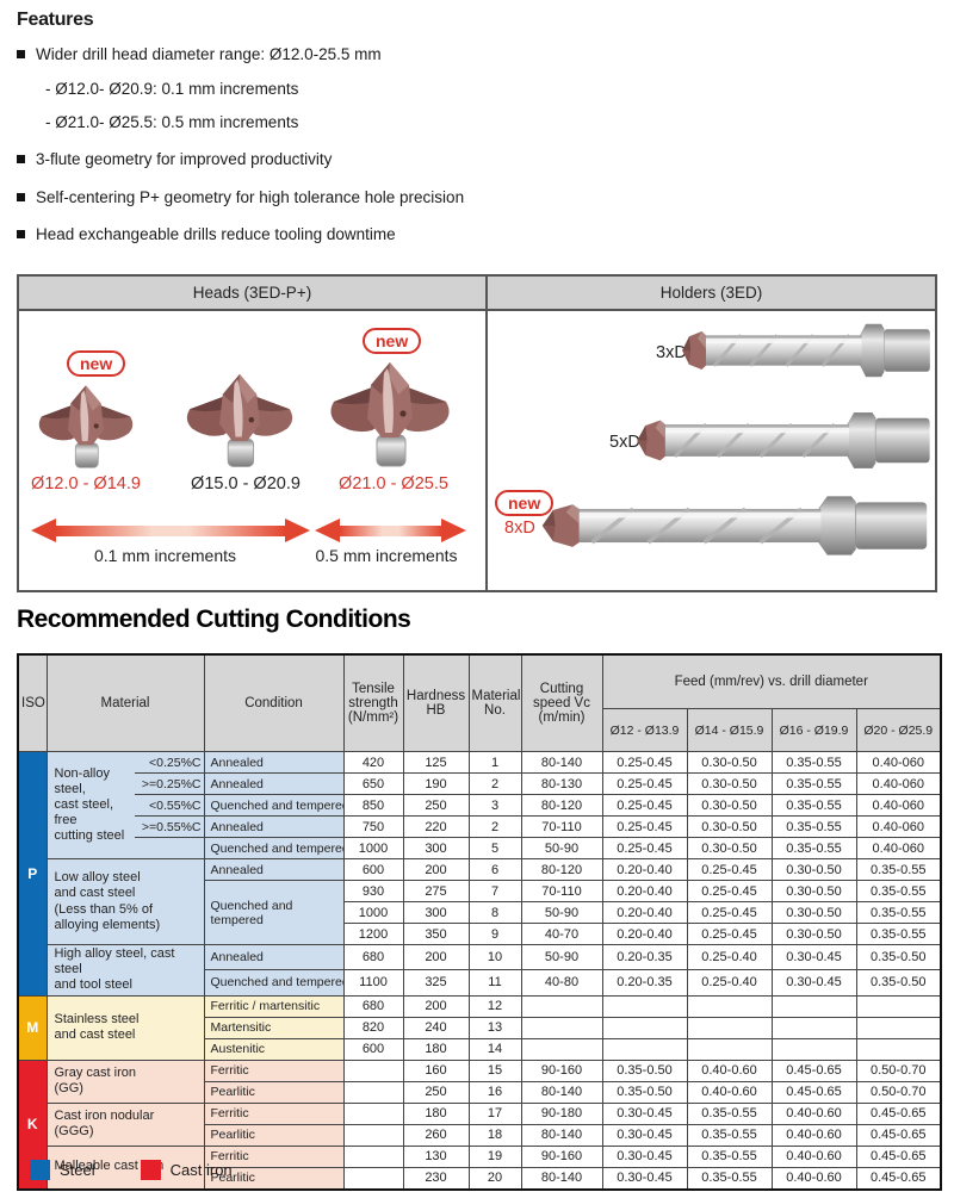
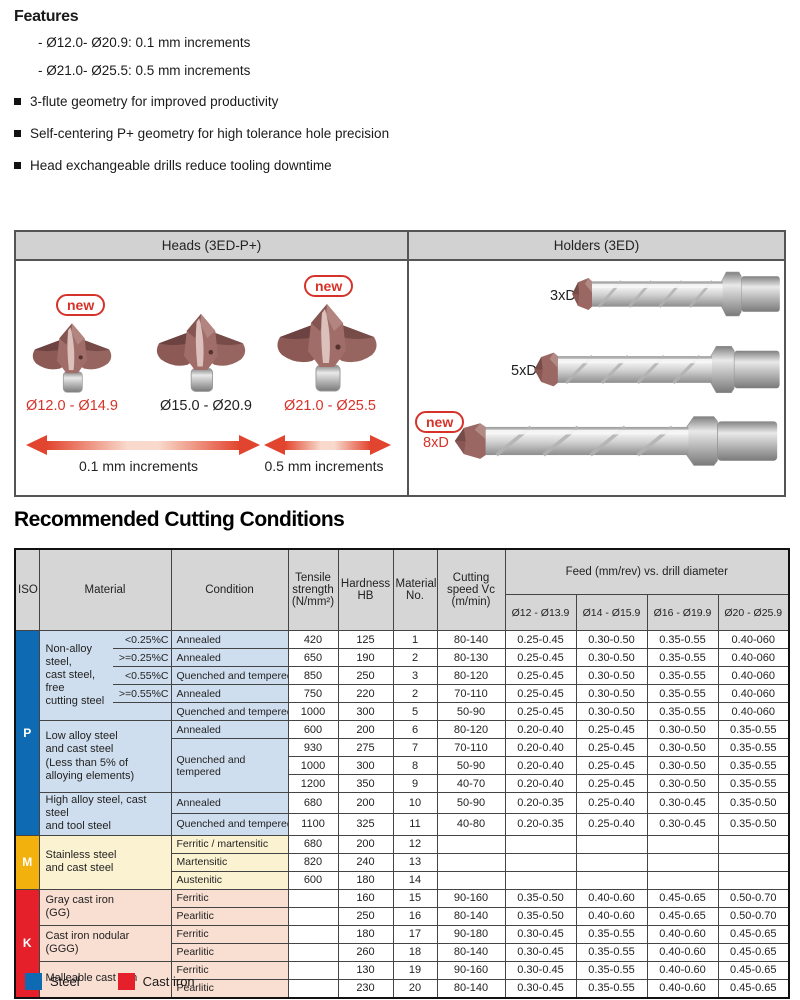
  Features
- Wider drill head diameter range: Ø12.0-25.5 mm
  - Ø12.0- Ø20.9: 0.1 mm increments
  - Ø21.0- Ø25.5: 0.5 mm increments
  3-flute geometry for improved productivity
  Self-centering P+ geometry for high tolerance hole precision
  Head exchangeable drills reduce tooling downtime
  Heads (3ED-P+)
  new
  new
  Ø12.0 - Ø14.9
  Ø15.0 - Ø20.9
  Ø21.0 - Ø25.5
  0.1 mm increments
  0.5 mm increments
  Holders (3ED)
  3xD
  5xD
  new
  8xD
  Recommended Cutting Conditions
  ISO	Material	Condition	Tensile strength (N/mm²)	Hardness HB	Material No.	Cutting speed Vc (m/min)	Feed (mm/rev) vs. drill diameter
  Ø12 - Ø13.9	Ø14 - Ø15.9	Ø16 - Ø19.9	Ø20 - Ø25.9
  P	Non-alloy steel, cast steel, free cutting steel<0.25%C>=0.25%C<0.55%C>=0.55%C	Annealed	420	125	1	80-140	0.25-0.45	0.30-0.50	0.35-0.55	0.40-060
  Annealed	650	190	2	80-130	0.25-0.45	0.30-0.50	0.35-0.55	0.40-060
  Quenched and tempere	850	250	3	80-120	0.25-0.45	0.30-0.50	0.35-0.55	0.40-060
  Annealed	750	220	2	70-110	0.25-0.45	0.30-0.50	0.35-0.55	0.40-060
  Quenched and tempere	1000	300	5	50-90	0.25-0.45	0.30-0.50	0.35-0.55	0.40-060
  Low alloy steel and cast steel (Less than 5% of alloying elements)	Annealed	600	200	6	80-120	0.20-0.40	0.25-0.45	0.30-0.50	0.35-0.55
  Quenched and tempered	930	275	7	70-110	0.20-0.40	0.25-0.45	0.30-0.50	0.35-0.55
  1000	300	8	50-90	0.20-0.40	0.25-0.45	0.30-0.50	0.35-0.55
  1200	350	9	40-70	0.20-0.40	0.25-0.45	0.30-0.50	0.35-0.55
  High alloy steel, cast steel and tool steel	Annealed	680	200	10	50-90	0.20-0.35	0.25-0.40	0.30-0.45	0.35-0.50
  Quenched and tempere	1100	325	11	40-80	0.20-0.35	0.25-0.40	0.30-0.45	0.35-0.50
  M	Stainless steel and cast steel	Ferritic / martensitic	680	200	12
  Martensitic	820	240	13
  Austenitic	600	180	14
  K	Gray cast iron (GG)	Ferritic		160	15	90-160	0.35-0.50	0.40-0.60	0.45-0.65	0.50-0.70
  Pearlitic		250	16	80-140	0.35-0.50	0.40-0.60	0.45-0.65	0.50-0.70
  Cast iron nodular (GGG)	Ferritic		180	17	90-180	0.30-0.45	0.35-0.55	0.40-0.60	0.45-0.65
  Pearlitic		260	18	80-140	0.30-0.45	0.35-0.55	0.40-0.60	0.45-0.65
  Malleable cast	Ferritic		130	19	90-160	0.30-0.45	0.35-0.55	0.40-0.60	0.45-0.65
  Pearlitic		230	20	80-140	0.30-0.45	0.35-0.55	0.40-0.60	0.45-0.65
  Steel
  Cast iron
